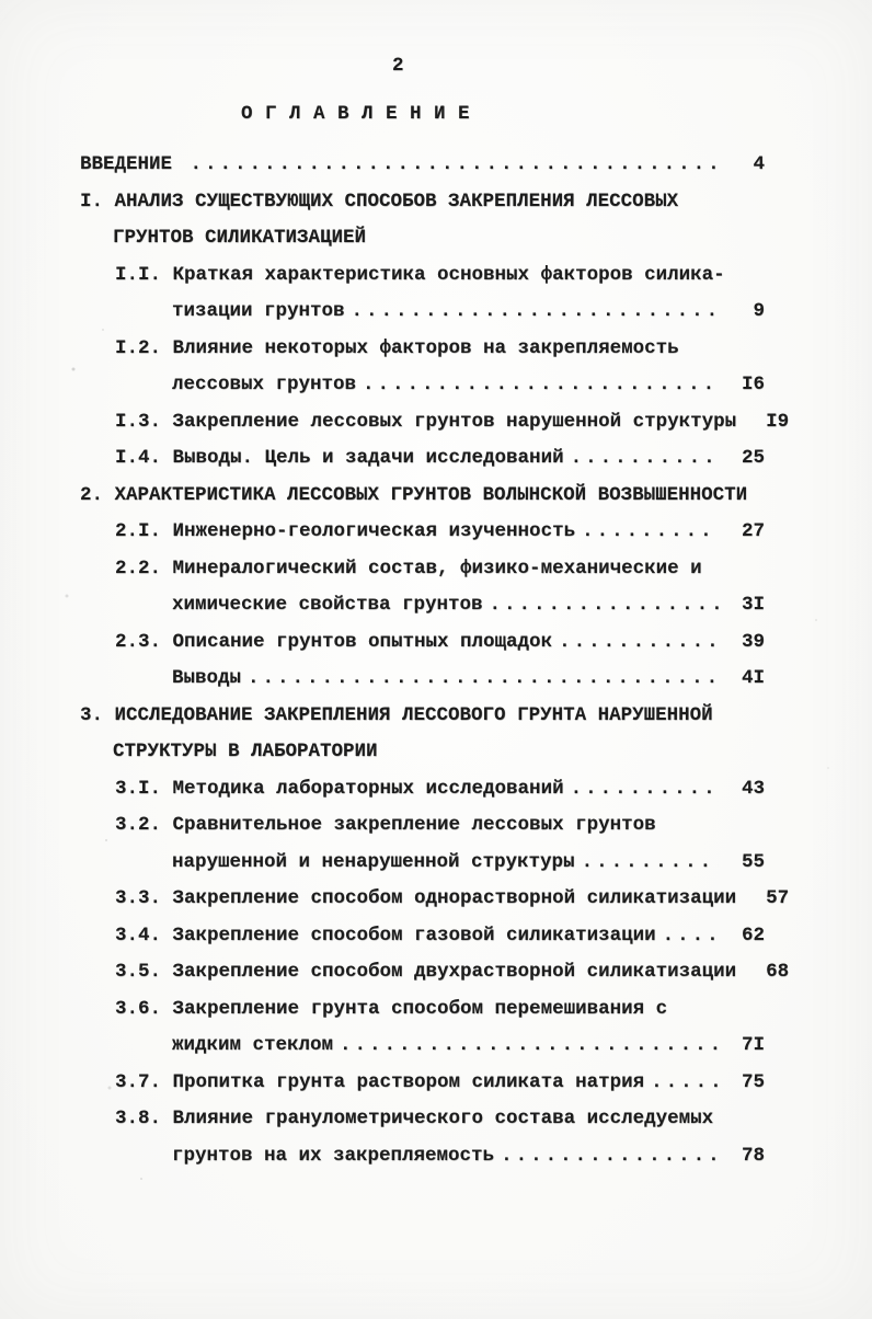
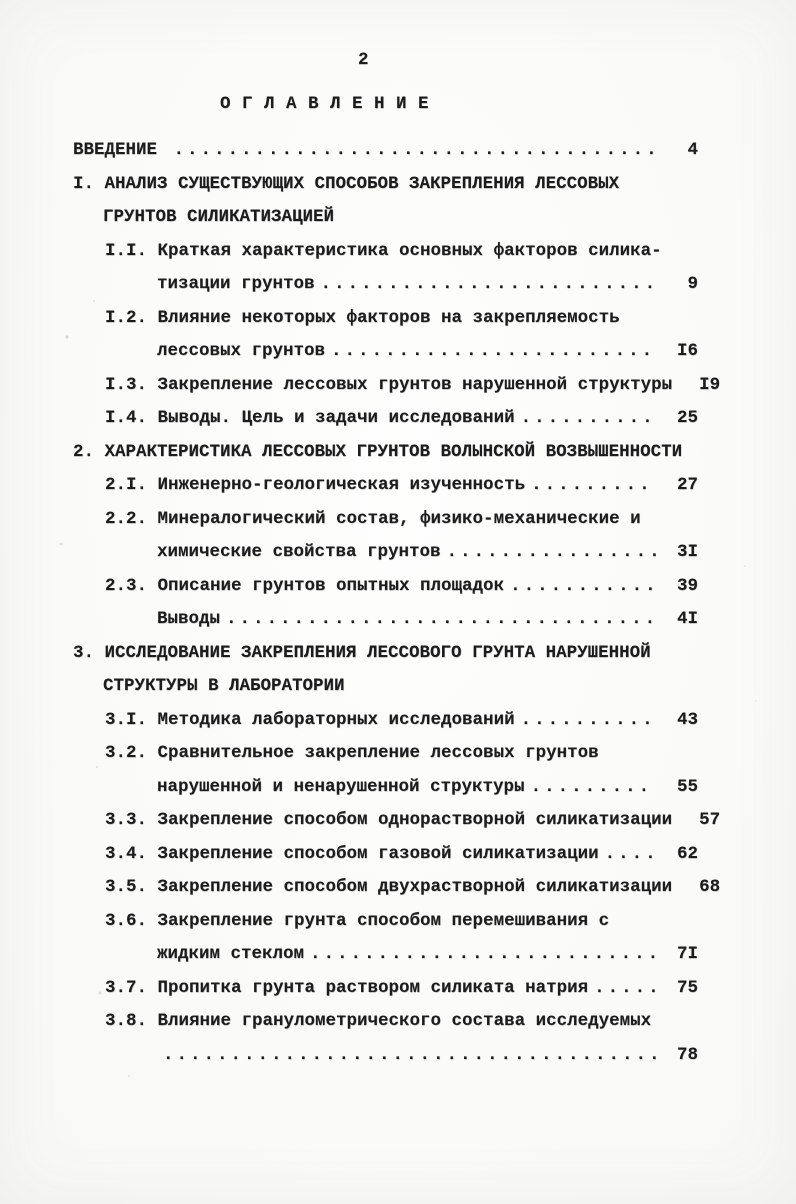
  2
  О Г Л А В Л Е Н И Е
  ВВЕДЕНИЕ
  4
  I. АНАЛИЗ СУЩЕСТВУЮЩИХ СПОСОБОВ ЗАКРЕПЛЕНИЯ ЛЕССОВЫХ
  ГРУНТОВ СИЛИКАТИЗАЦИЕЙ
  I.I. Краткая характеристика основных факторов силика-
  тизации грунтов
  9
  I.2. Влияние некоторых факторов на закрепляемость
  лессовых грунтов
  I6
  I.3. Закрепление лессовых грунтов нарушенной структуры
  I9
  I.4. Выводы. Цель и задачи исследований
  25
  2. ХАРАКТЕРИСТИКА ЛЕССОВЫХ ГРУНТОВ ВОЛЫНСКОЙ ВОЗВЫШЕННОСТИ
  2.I. Инженерно-геологическая изученность
  27
  2.2. Минералогический состав, физико-механические и
  химические свойства грунтов
  3I
  2.3. Описание грунтов опытных площадок
  39
  Выводы
  4I
  3. ИССЛЕДОВАНИЕ ЗАКРЕПЛЕНИЯ ЛЕССОВОГО ГРУНТА НАРУШЕННОЙ
  СТРУКТУРЫ В ЛАБОРАТОРИИ
  3.I. Методика лабораторных исследований
  43
  3.2. Сравнительное закрепление лессовых грунтов
  нарушенной и ненарушенной структуры
  55
  3.3. Закрепление способом однорастворной силикатизации
  57
  3.4. Закрепление способом газовой силикатизации
  62
  3.5. Закрепление способом двухрастворной силикатизации
  68
  3.6. Закрепление грунта способом перемешивания с
  жидким стеклом
  7I
  3.7. Пропитка грунта раствором силиката натрия
  75
  3.8. Влияние гранулометрического состава исследуемых
- грунтов на их закрепляемость
  78
